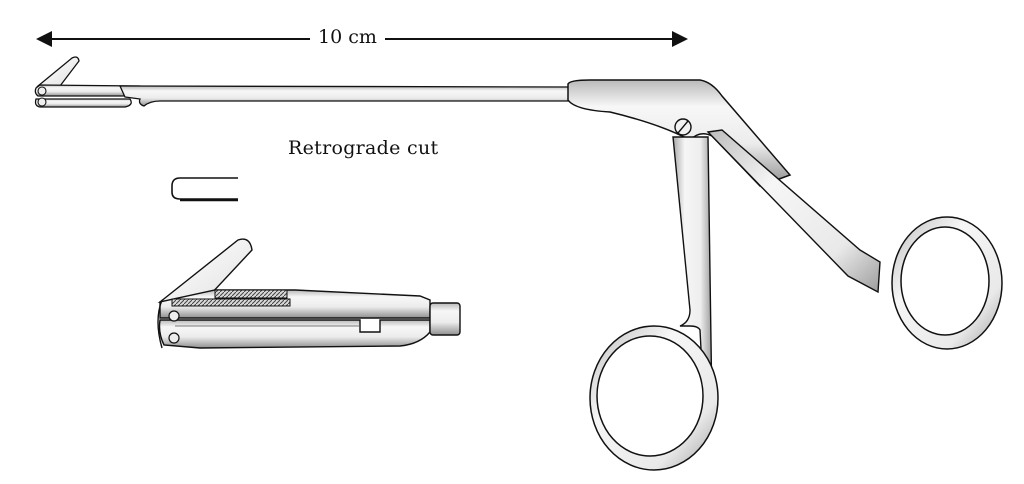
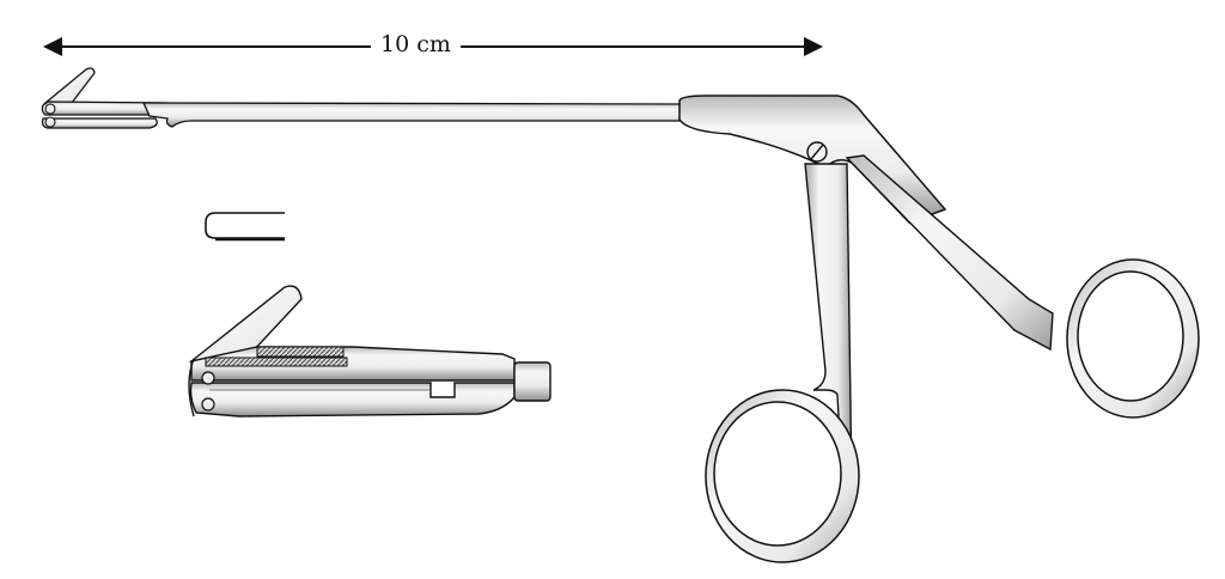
  10 cm
- Retrograde cut
